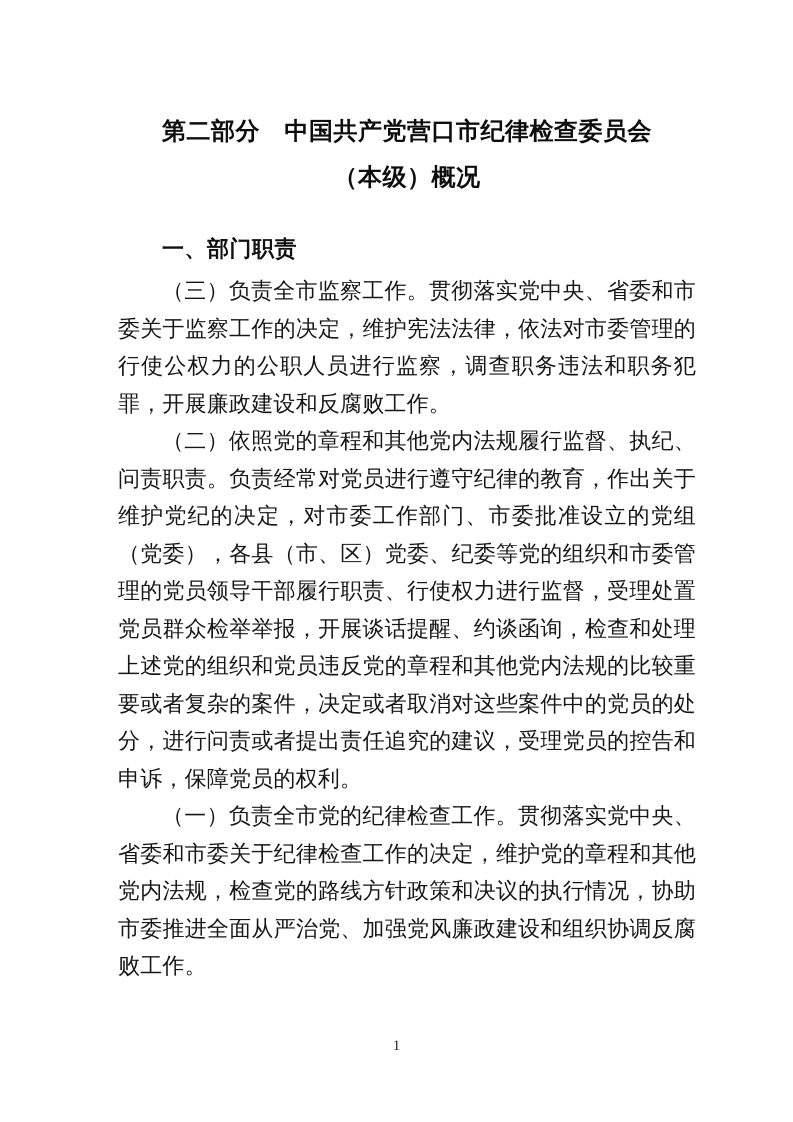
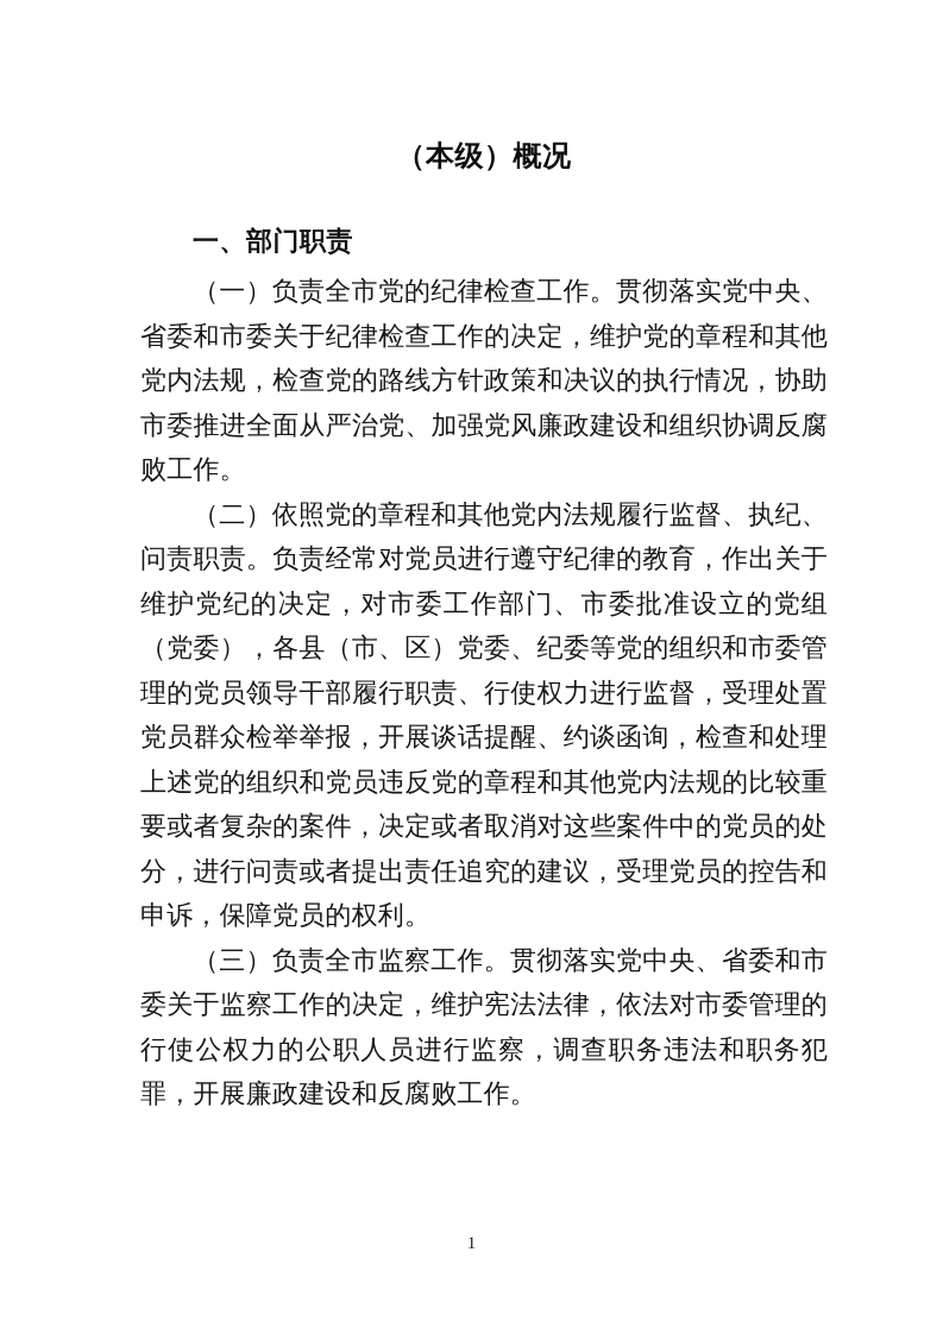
- 第二部分 中国共产党营口市纪律检查委员会
  （本级）概况
  一、部门职责
- （三）负责全市监察工作。贯彻落实党中央、省委和市委关于监察工作的决定，维护宪法法律，依法对市委管理的行使公权力的公职人员进行监察，调查职务违法和职务犯罪，开展廉政建设和反腐败工作。
+ （一）负责全市党的纪律检查工作。贯彻落实党中央、省委和市委关于纪律检查工作的决定，维护党的章程和其他党内法规，检查党的路线方针政策和决议的执行情况，协助市委推进全面从严治党、加强党风廉政建设和组织协调反腐败工作。
  （二）依照党的章程和其他党内法规履行监督、执纪、问责职责。负责经常对党员进行遵守纪律的教育，作出关于维护党纪的决定，对市委工作部门、市委批准设立的党组（党委），各县（市、区）党委、纪委等党的组织和市委管理的党员领导干部履行职责、行使权力进行监督，受理处置党员群众检举举报，开展谈话提醒、约谈函询，检查和处理上述党的组织和党员违反党的章程和其他党内法规的比较重要或者复杂的案件，决定或者取消对这些案件中的党员的处分，进行问责或者提出责任追究的建议，受理党员的控告和申诉，保障党员的权利。
- （一）负责全市党的纪律检查工作。贯彻落实党中央、省委和市委关于纪律检查工作的决定，维护党的章程和其他党内法规，检查党的路线方针政策和决议的执行情况，协助市委推进全面从严治党、加强党风廉政建设和组织协调反腐败工作。
+ （三）负责全市监察工作。贯彻落实党中央、省委和市委关于监察工作的决定，维护宪法法律，依法对市委管理的行使公权力的公职人员进行监察，调查职务违法和职务犯罪，开展廉政建设和反腐败工作。
  1
